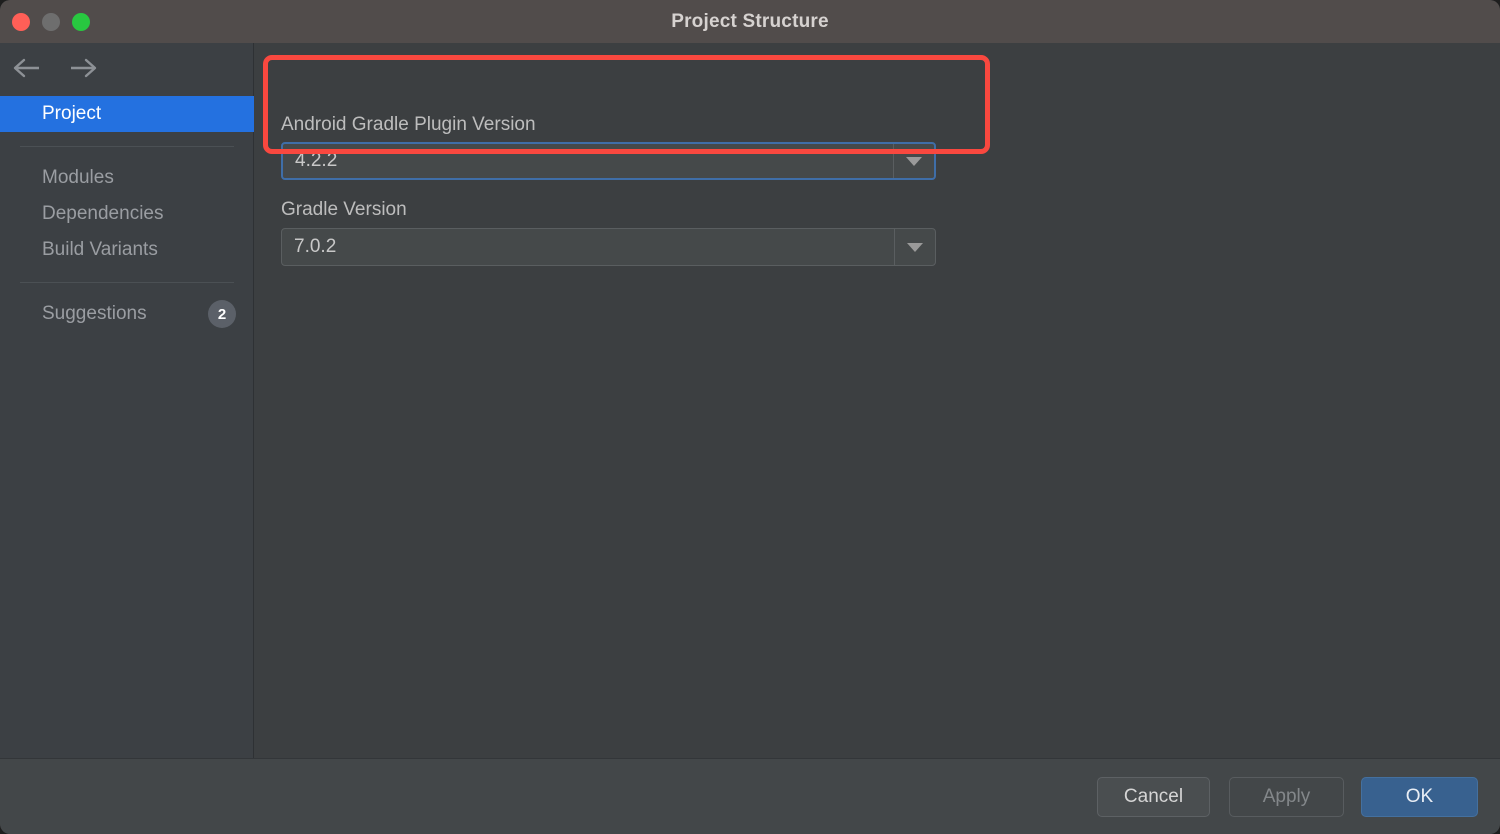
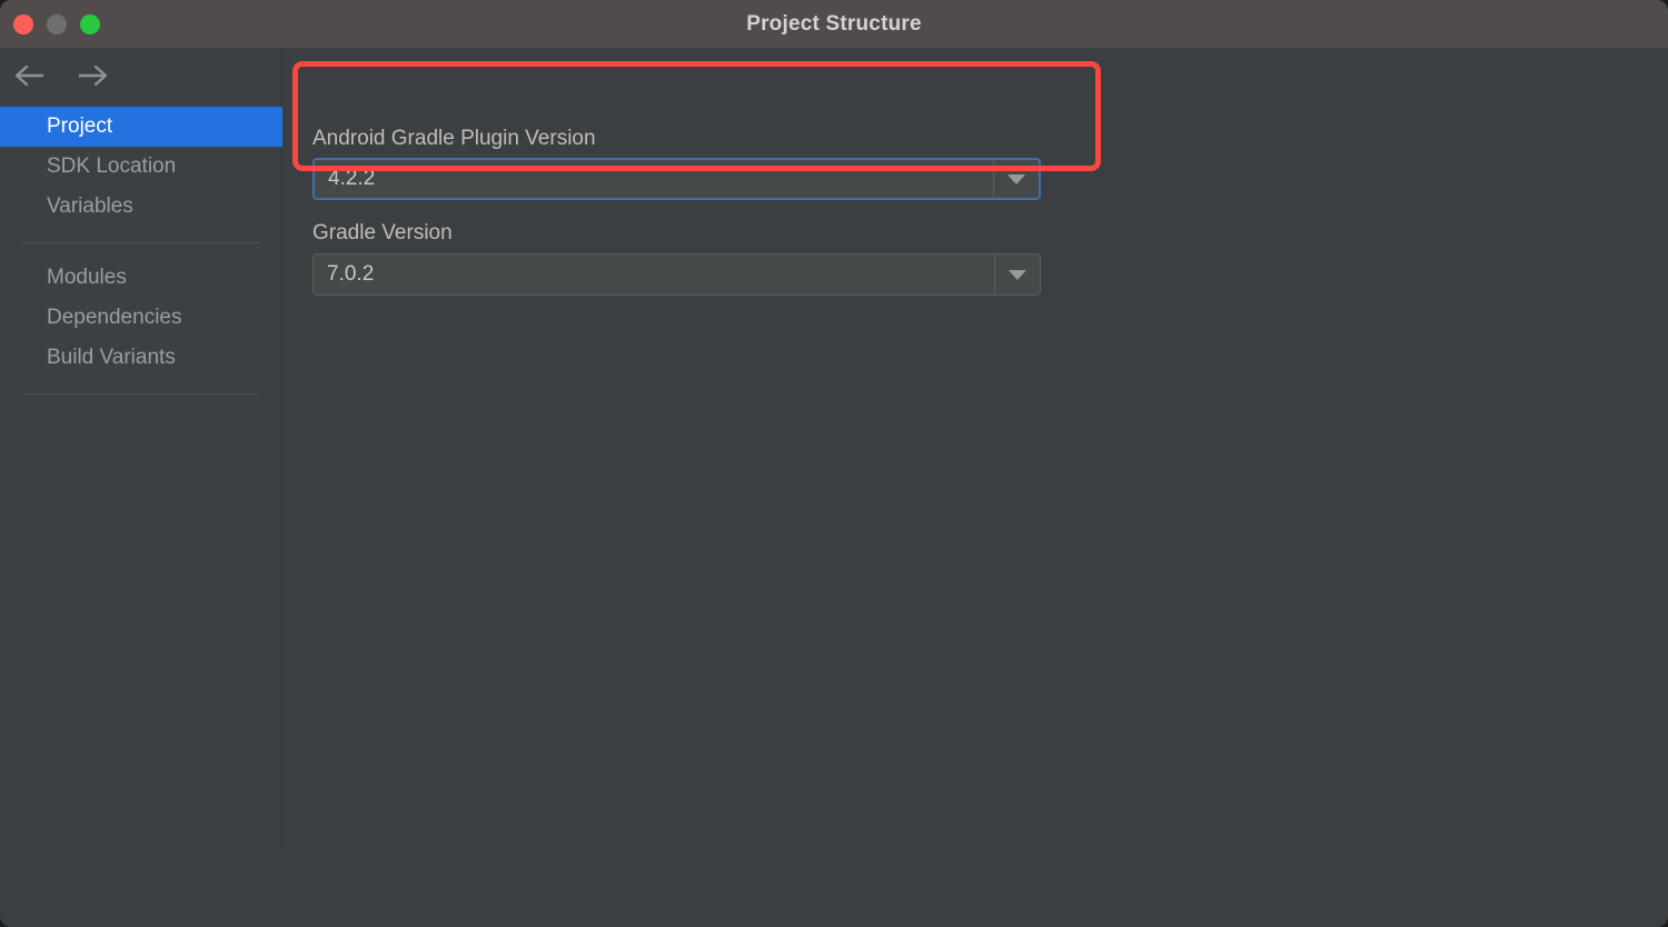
  Project Structure
  Project
+ SDK Location
+ Variables
  Modules
  Dependencies
  Build Variants
- Suggestions
- 2
  Android Gradle Plugin Version
  4.2.2
  Gradle Version
  7.0.2
- Cancel
- Apply
- OK
